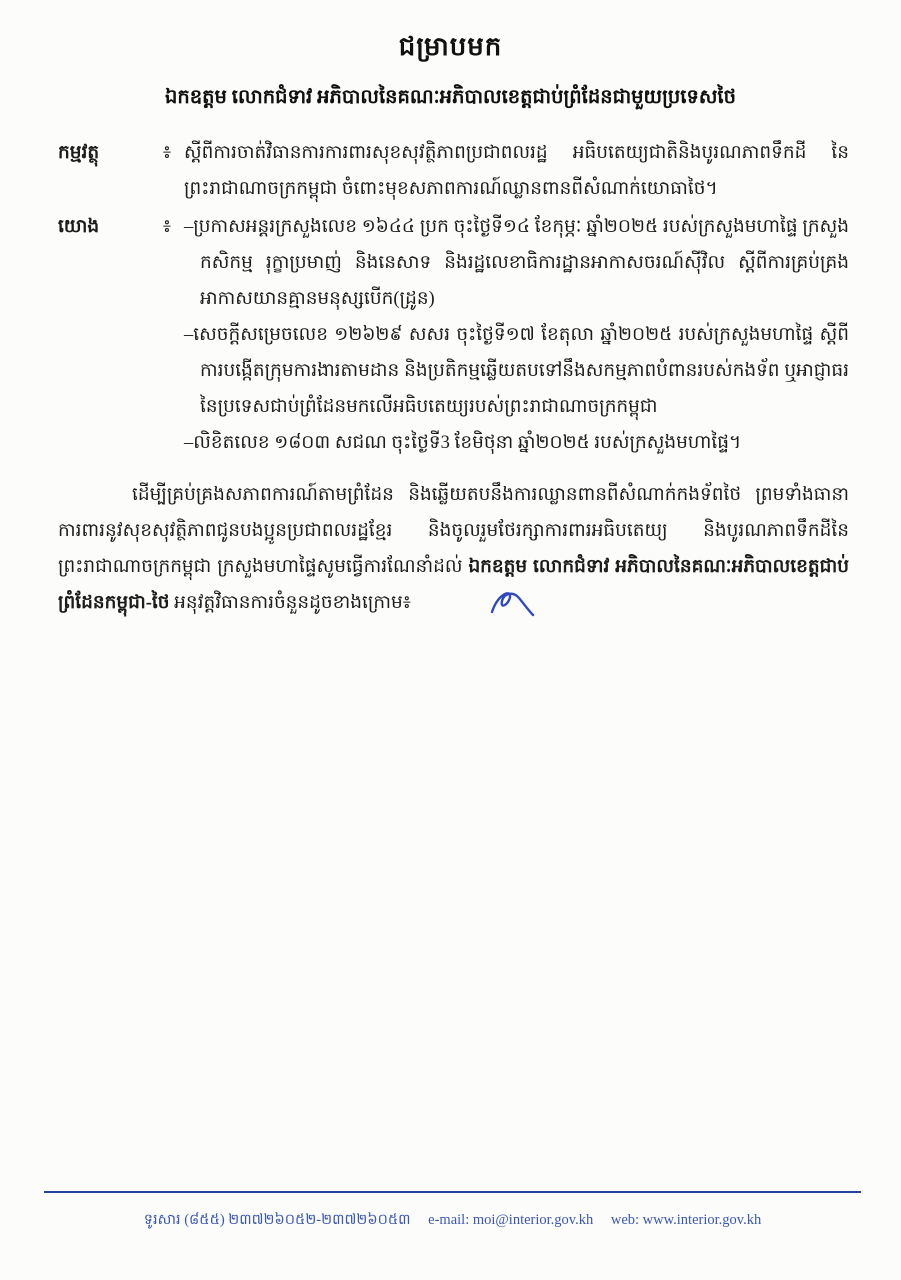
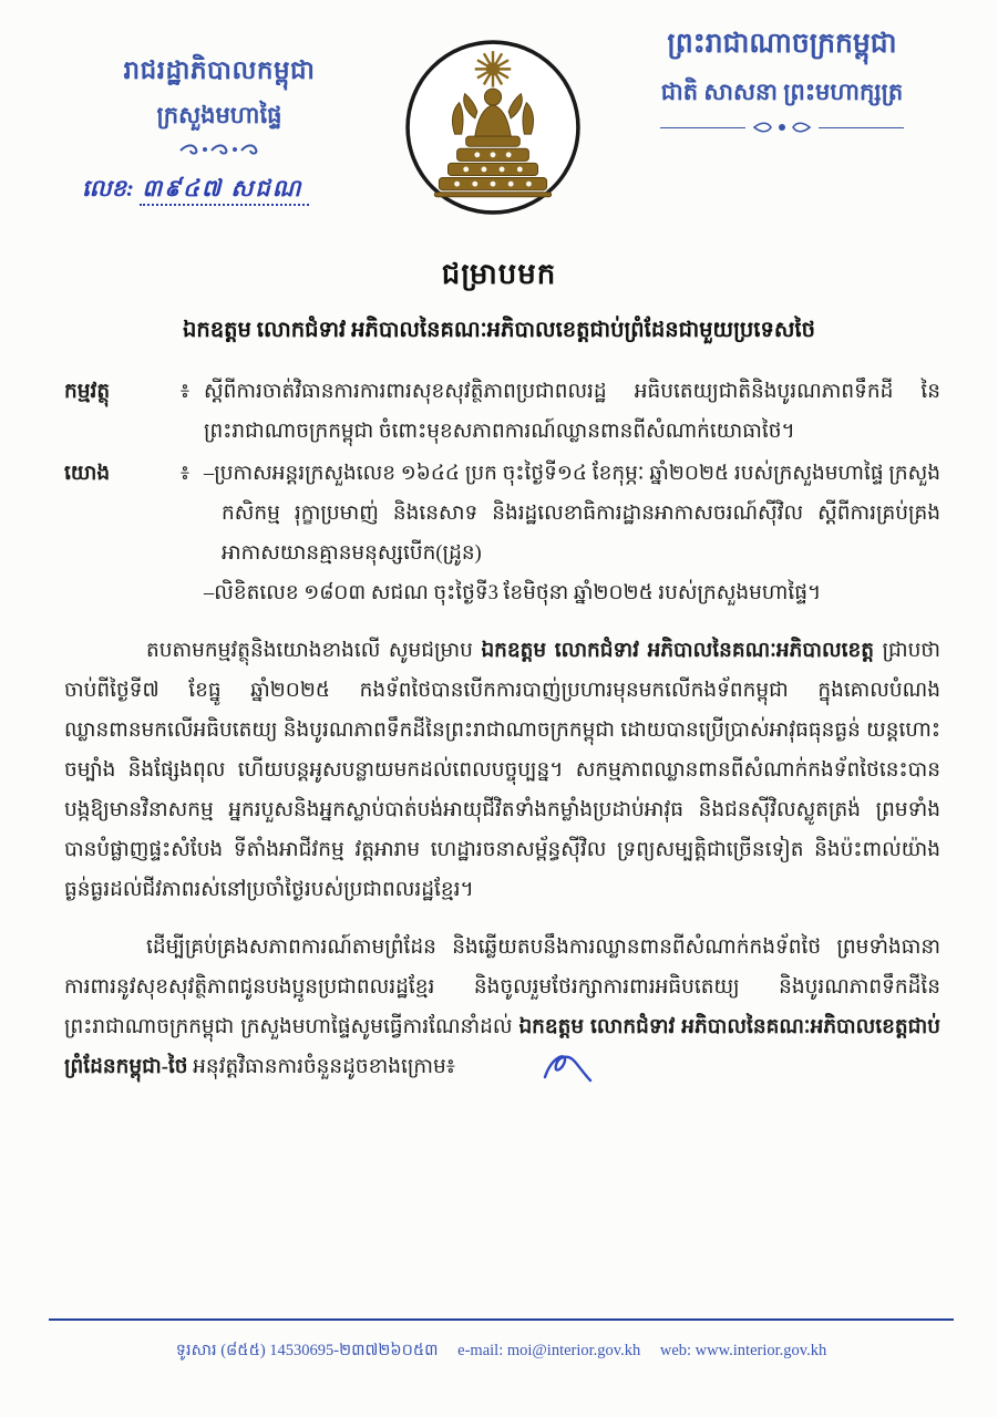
+ រាជរដ្ឋាភិបាលកម្ពុជា
+ ក្រសួងមហាផ្ទៃ
+ លេខ: ៣៩៤៧ សជណ
+ ព្រះរាជាណាចក្រកម្ពុជា
+ ជាតិ សាសនា ព្រះមហាក្សត្រ
  ជម្រាបមក
  ឯកឧត្តម លោកជំទាវ អភិបាលនៃគណៈអភិបាលខេត្តជាប់ព្រំដែនជាមួយប្រទេសថៃ
  កម្មវត្ថុ
  ៖
  ស្តីពីការចាត់វិធានការការពារសុខសុវត្ថិភាពប្រជាពលរដ្ឋ អធិបតេយ្យជាតិនិងបូរណភាពទឹកដី នៃព្រះរាជាណាចក្រកម្ពុជា ចំពោះមុខសភាពការណ៍ឈ្លានពានពីសំណាក់យោធាថៃ។
  យោង
  ៖
  –ប្រកាសអន្តរក្រសួងលេខ ១៦៤៤ ប្រក ចុះថ្ងៃទី១៤ ខែកុម្ភៈ ឆ្នាំ២០២៥ របស់ក្រសួងមហាផ្ទៃ ក្រសួងកសិកម្ម រុក្ខាប្រមាញ់ និងនេសាទ និងរដ្ឋលេខាធិការដ្ឋានអាកាសចរណ៍ស៊ីវិល ស្តីពីការគ្រប់គ្រងអាកាសយានគ្មានមនុស្សបើក(ដ្រូន)
- –សេចក្តីសម្រេចលេខ ១២៦២៩ សសរ ចុះថ្ងៃទី១៧ ខែតុលា ឆ្នាំ២០២៥ របស់ក្រសួងមហាផ្ទៃ ស្តីពីការបង្កើតក្រុមការងារតាមដាន និងប្រតិកម្មឆ្លើយតបទៅនឹងសកម្មភាពបំពានរបស់កងទ័ព ឬអាជ្ញាធរនៃប្រទេសជាប់ព្រំដែនមកលើអធិបតេយ្យរបស់ព្រះរាជាណាចក្រកម្ពុជា
  –លិខិតលេខ ១៨០៣ សជណ ចុះថ្ងៃទី3 ខែមិថុនា ឆ្នាំ២០២៥ របស់ក្រសួងមហាផ្ទៃ។
+ តបតាមកម្មវត្ថុនិងយោងខាងលើ សូមជម្រាប ឯកឧត្តម លោកជំទាវ អភិបាលនៃគណៈអភិបាលខេត្ត ជ្រាបថា ចាប់ពីថ្ងៃទី៧ ខែធ្នូ ឆ្នាំ២០២៥ កងទ័ពថៃបានបើកការបាញ់ប្រហារមុនមកលើកងទ័ពកម្ពុជា ក្នុងគោលបំណងឈ្លានពានមកលើអធិបតេយ្យ និងបូរណភាពទឹកដីនៃព្រះរាជាណាចក្រកម្ពុជា ដោយបានប្រើប្រាស់អាវុធធុនធ្ងន់ យន្តហោះចម្បាំង និងផ្សែងពុល ហើយបន្តអូសបន្លាយមកដល់ពេលបច្ចុប្បន្ន។ សកម្មភាពឈ្លានពានពីសំណាក់កងទ័ពថៃនេះបានបង្កឱ្យមានវិនាសកម្ម អ្នករបួសនិងអ្នកស្លាប់បាត់បង់អាយុជីវិតទាំងកម្លាំងប្រដាប់អាវុធ និងជនស៊ីវិលស្លូតត្រង់ ព្រមទាំងបានបំផ្លាញផ្ទះសំបែង ទីតាំងអាជីវកម្ម វត្តអារាម ហេដ្ឋារចនាសម្ព័ន្ធស៊ីវិល ទ្រព្យសម្បត្តិជាច្រើនទៀត និងប៉ះពាល់យ៉ាងធ្ងន់ធ្ងរដល់ជីវភាពរស់នៅប្រចាំថ្ងៃរបស់ប្រជាពលរដ្ឋខ្មែរ។
  ដើម្បីគ្រប់គ្រងសភាពការណ៍តាមព្រំដែន និងឆ្លើយតបនឹងការឈ្លានពានពីសំណាក់កងទ័ពថៃ ព្រមទាំងធានាការពារនូវសុខសុវត្ថិភាពជូនបងប្អូនប្រជាពលរដ្ឋខ្មែរ និងចូលរួមថែរក្សាការពារអធិបតេយ្យ និងបូរណភាពទឹកដីនៃព្រះរាជាណាចក្រកម្ពុជា ក្រសួងមហាផ្ទៃសូមធ្វើការណែនាំដល់ ឯកឧត្តម លោកជំទាវ អភិបាលនៃគណៈអភិបាលខេត្តជាប់ព្រំដែនកម្ពុជា-ថៃ អនុវត្តវិធានការចំនួនដូចខាងក្រោម៖
- ទូរសារ (៨៥៥) ២៣៧២៦០៥២-២៣៧២៦០៥៣ e-mail: moi@interior.gov.kh web: www.interior.gov.kh
+ ទូរសារ (៨៥៥) 14530695-២៣៧២៦០៥៣ e-mail: moi@interior.gov.kh web: www.interior.gov.kh
